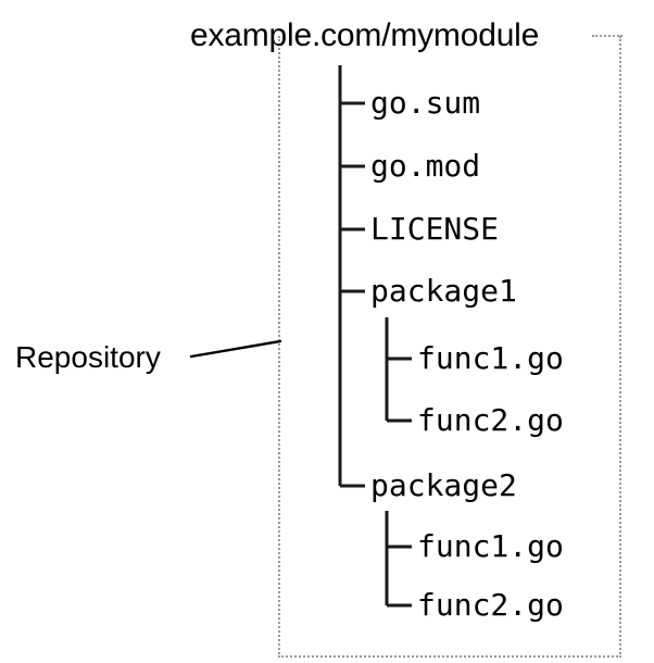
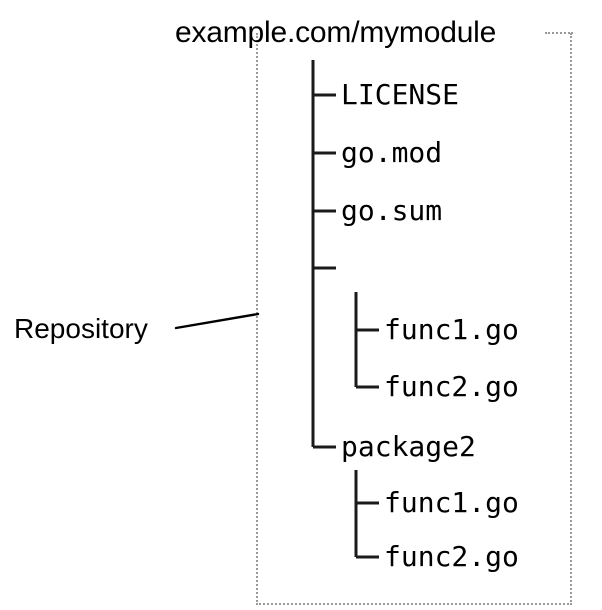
  example.com/mymodule
  Repository
- go.sum
+ LICENSE
  go.mod
- LICENSE
+ go.sum
- package1
  func1.go
  func2.go
  package2
  func1.go
  func2.go
